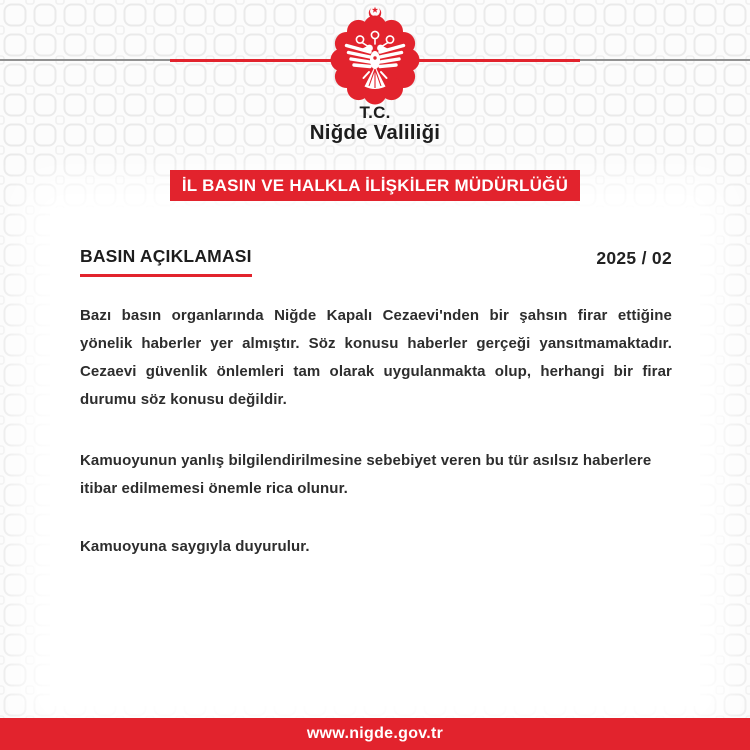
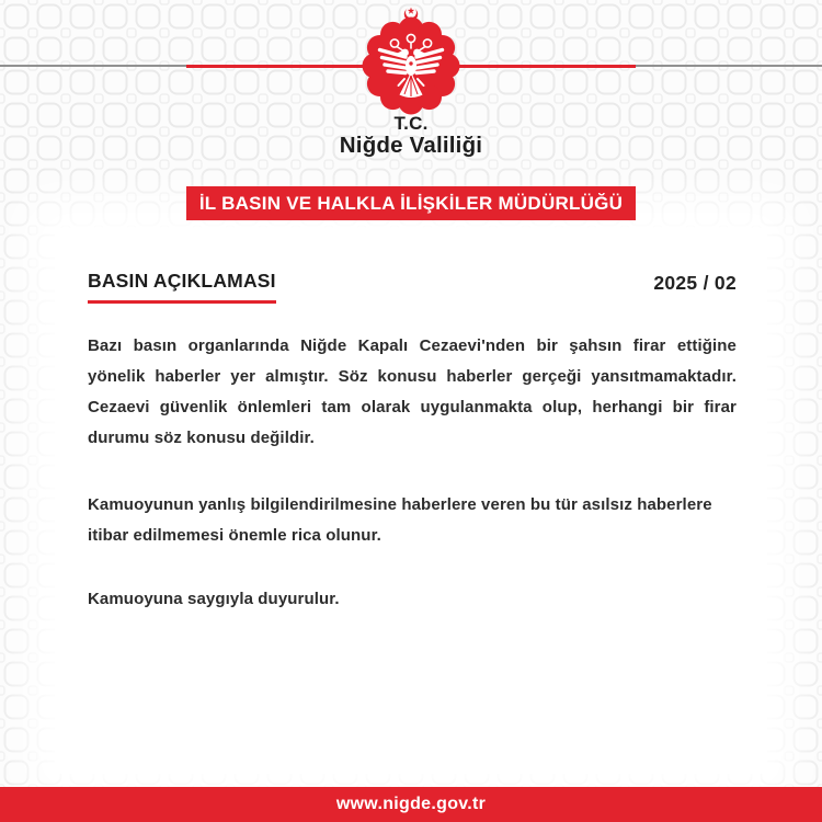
  T.C.
  Niğde Valiliği
  İL BASIN VE HALKLA İLİŞKİLER MÜDÜRLÜĞÜ
  BASIN AÇIKLAMASI
  2025 / 02
  Bazı basın organlarında Niğde Kapalı Cezaevi'nden bir şahsın firar ettiğine yönelik haberler yer almıştır. Söz konusu haberler gerçeği yansıtmamaktadır. Cezaevi güvenlik önlemleri tam olarak uygulanmakta olup, herhangi bir firar durumu söz konusu değildir.
- Kamuoyunun yanlış bilgilendirilmesine sebebiyet veren bu tür asılsız haberlere itibar edilmemesi önemle rica olunur.
+ Kamuoyunun yanlış bilgilendirilmesine haberlere veren bu tür asılsız haberlere itibar edilmemesi önemle rica olunur.
  Kamuoyuna saygıyla duyurulur.
  www.nigde.gov.tr
